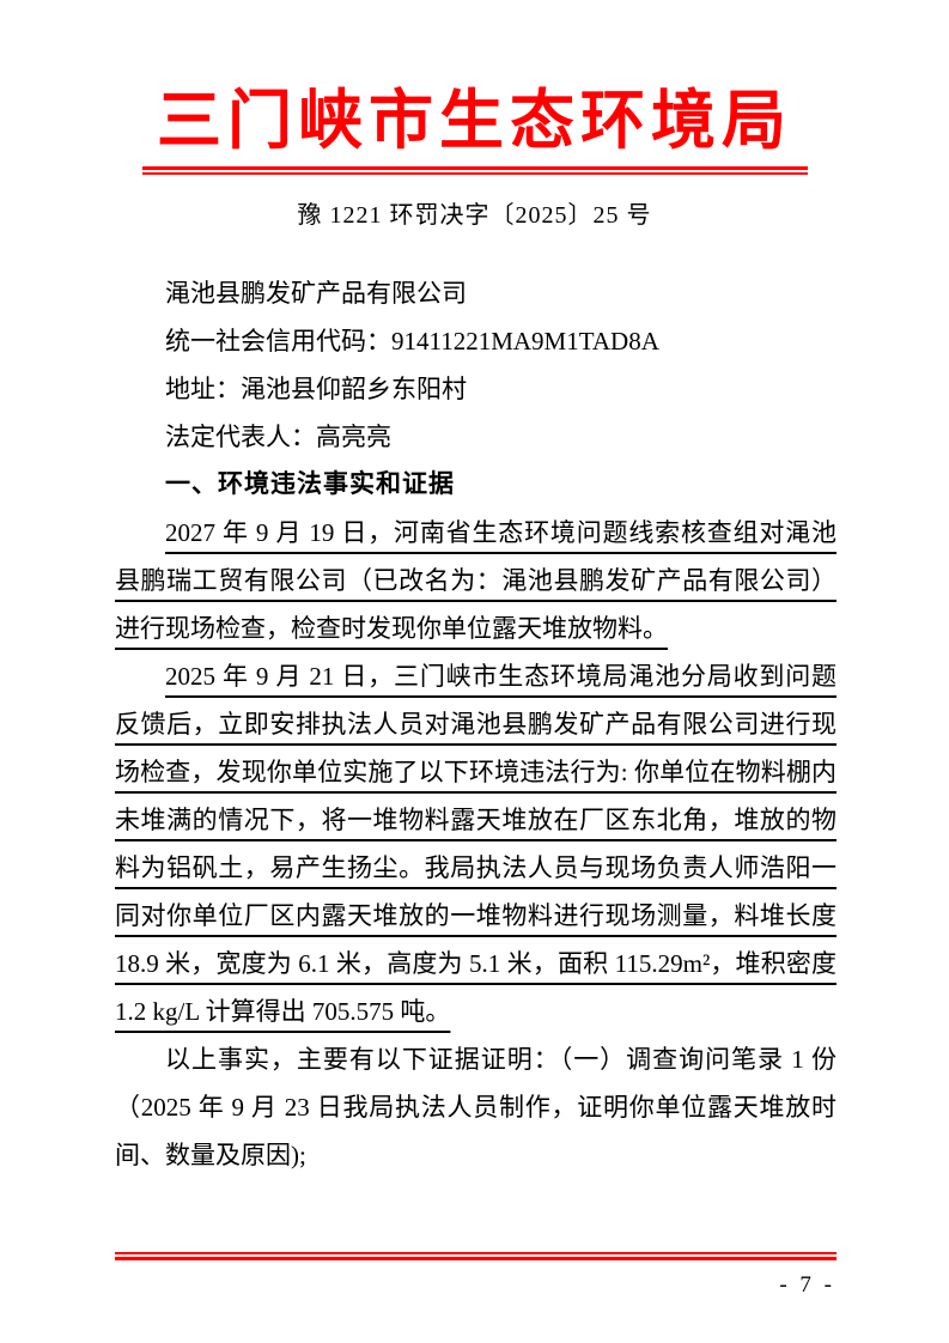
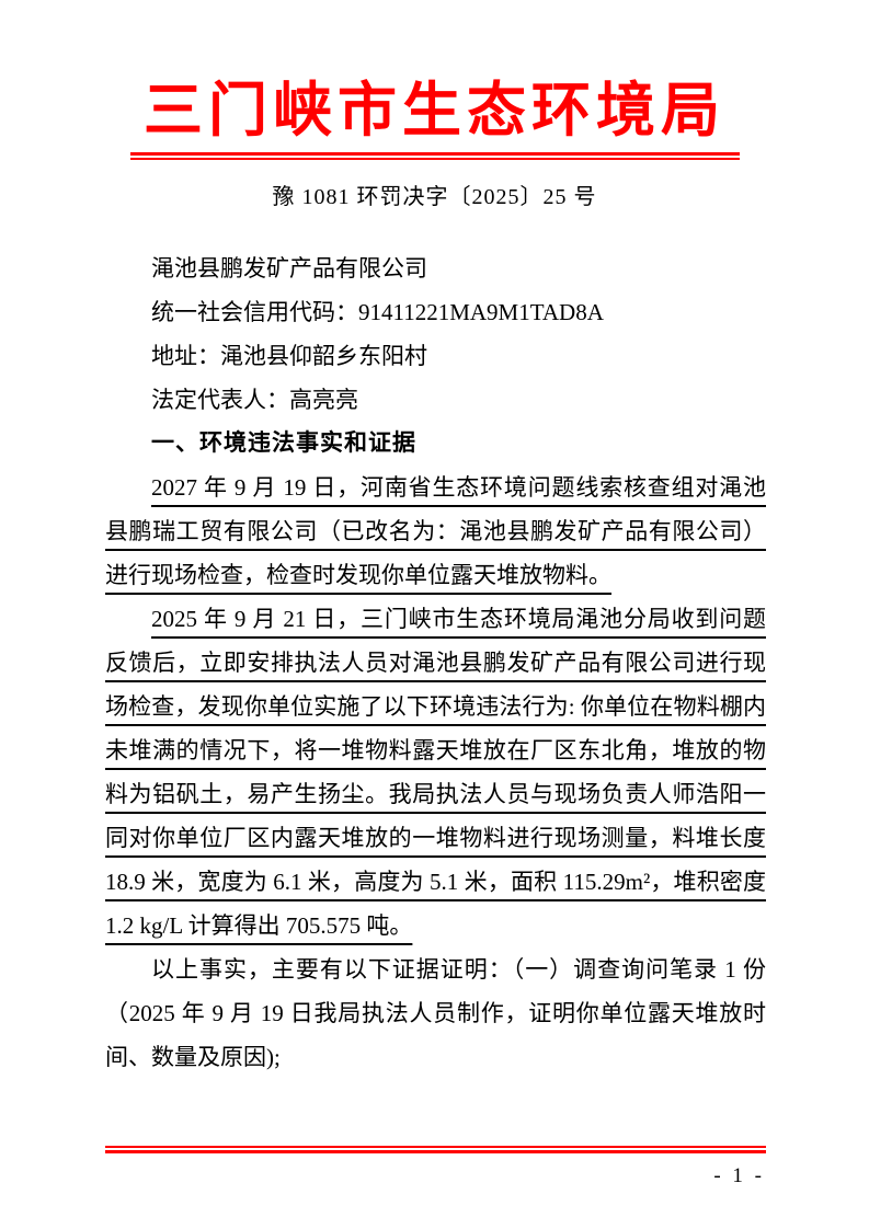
  三门峡市生态环境局
- 豫 1221 环罚决字〔2025〕25 号
+ 豫 1081 环罚决字〔2025〕25 号
  渑池县鹏发矿产品有限公司
  统一社会信用代码：91411221MA9M1TAD8A
  地址：渑池县仰韶乡东阳村
  法定代表人：高亮亮
  一、环境违法事实和证据
  2027 年 9 月 19 日，河南省生态环境问题线索核查组对渑池县鹏瑞工贸有限公司（已改名为：渑池县鹏发矿产品有限公司）进行现场检查，检查时发现你单位露天堆放物料。
  2025 年 9 月 21 日，三门峡市生态环境局渑池分局收到问题反馈后，立即安排执法人员对渑池县鹏发矿产品有限公司进行现场检查，发现你单位实施了以下环境违法行为: 你单位在物料棚内未堆满的情况下，将一堆物料露天堆放在厂区东北角，堆放的物料为铝矾土，易产生扬尘。我局执法人员与现场负责人师浩阳一同对你单位厂区内露天堆放的一堆物料进行现场测量，料堆长度 18.9 米，宽度为 6.1 米，高度为 5.1 米，面积 115.29m²，堆积密度 1.2 kg/L 计算得出 705.575 吨。
- 以上事实，主要有以下证据证明：（一）调查询问笔录 1 份（2025 年 9 月 23 日我局执法人员制作，证明你单位露天堆放时间、数量及原因);
+ 以上事实，主要有以下证据证明：（一）调查询问笔录 1 份（2025 年 9 月 19 日我局执法人员制作，证明你单位露天堆放时间、数量及原因);
- - 7 -
+ - 1 -
